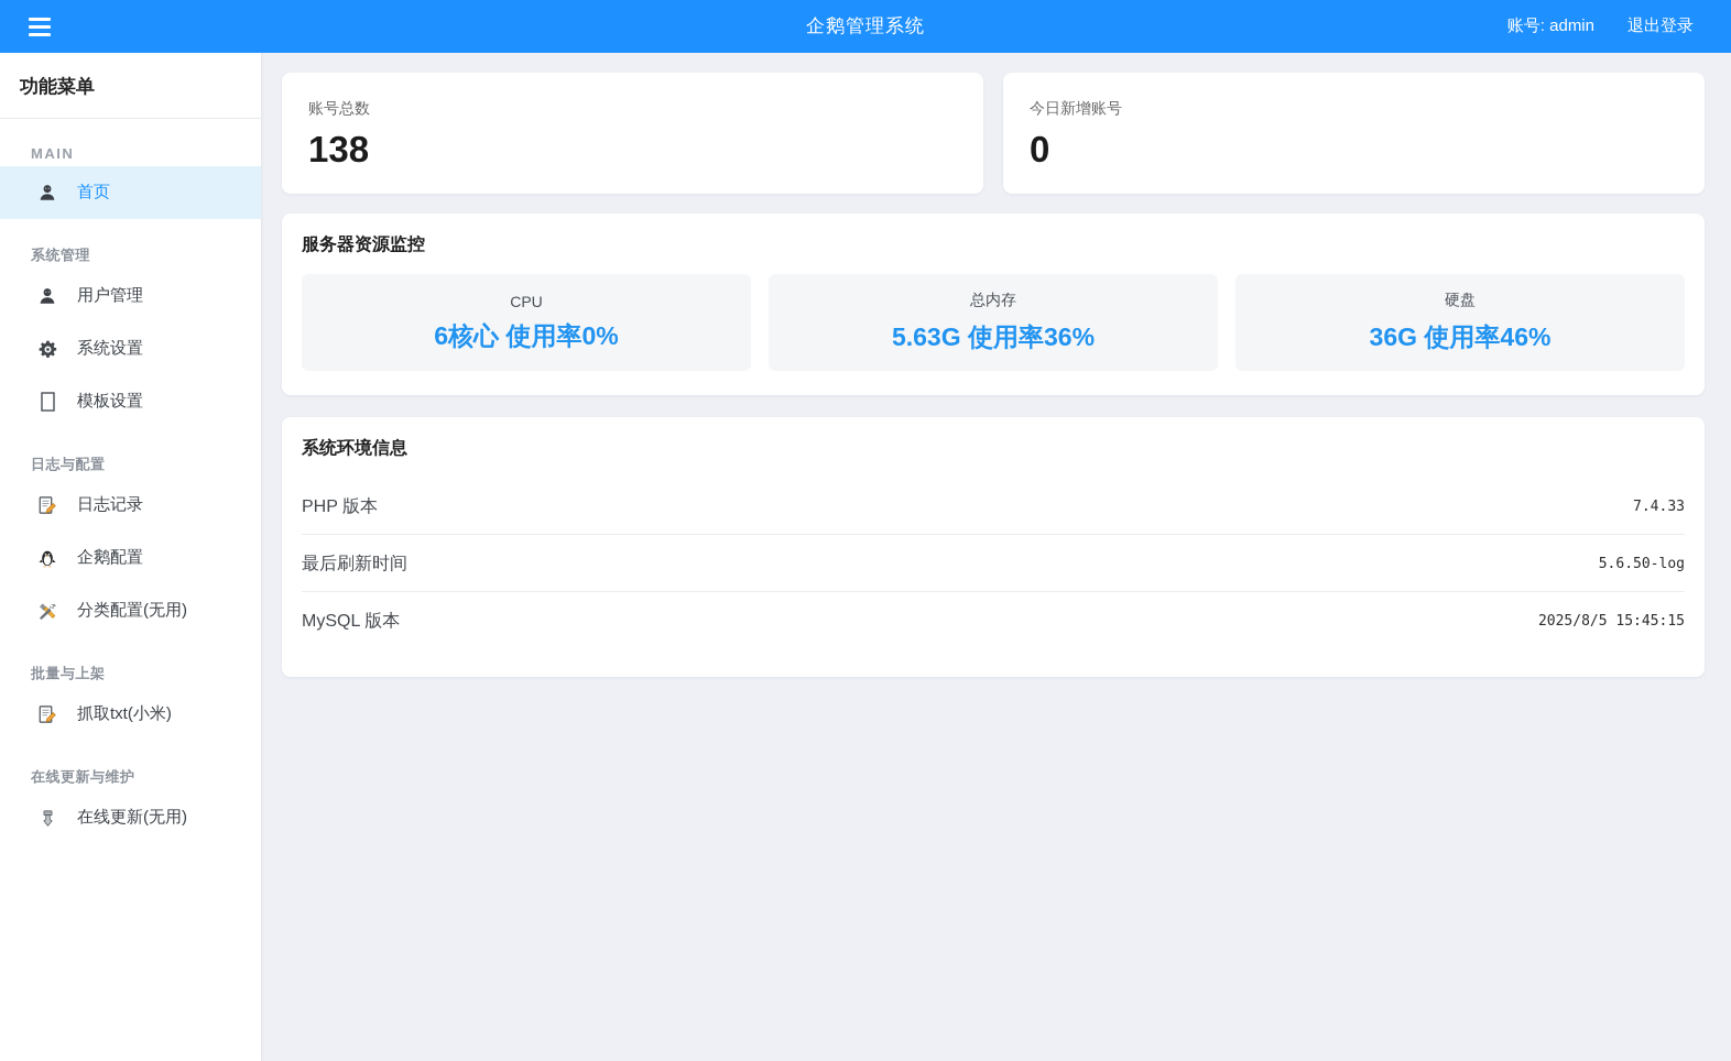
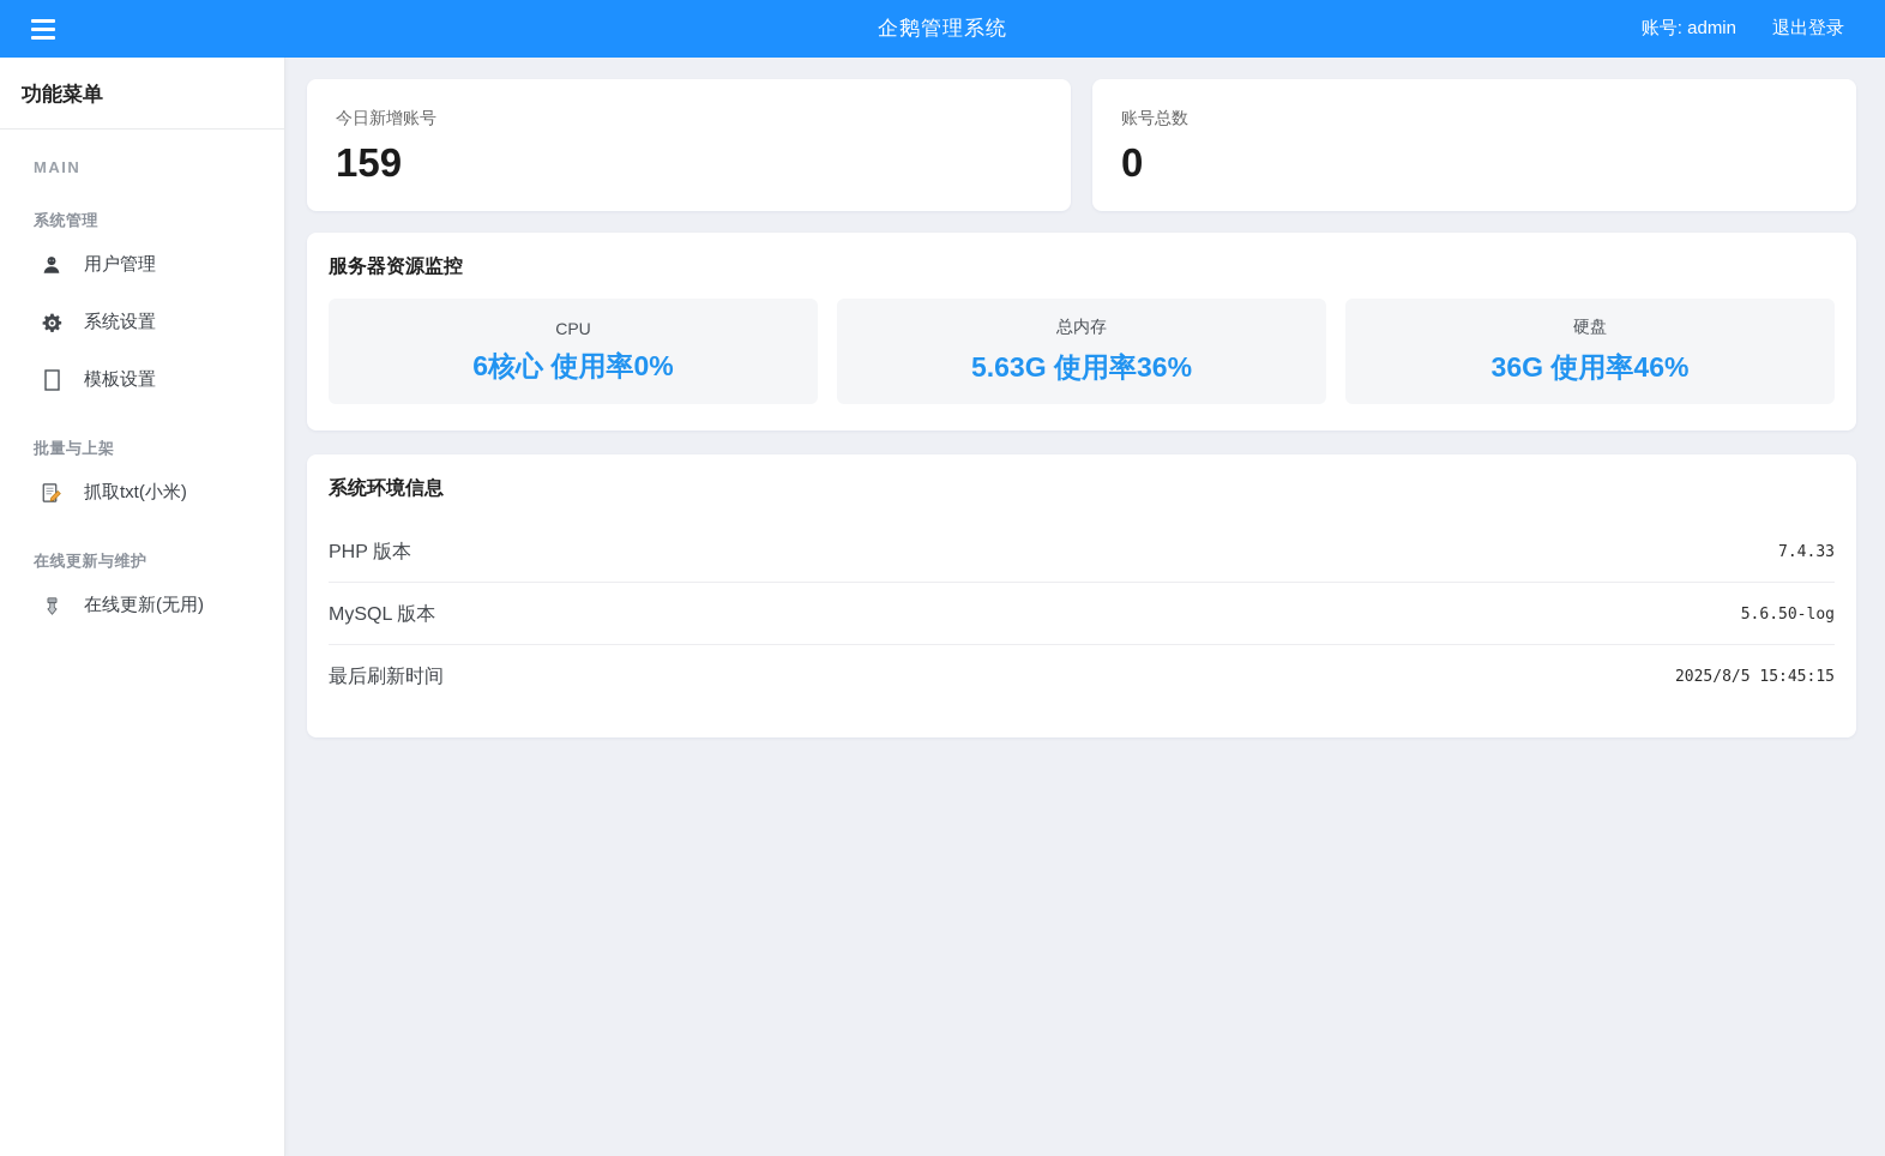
  企鹅管理系统
  账号: admin
  退出登录
  功能菜单
  MAIN
- 首页
  系统管理
  用户管理
  系统设置
  模板设置
- 日志与配置
- 日志记录
- 企鹅配置
- 分类配置(无用)
  批量与上架
  抓取txt(小米)
  在线更新与维护
  在线更新(无用)
- 账号总数
+ 今日新增账号
- 138
+ 159
- 今日新增账号
+ 账号总数
  0
  服务器资源监控
  CPU
  6核心 使用率0%
  总内存
  5.63G 使用率36%
  硬盘
  36G 使用率46%
  系统环境信息
  PHP 版本
  7.4.33
- 最后刷新时间
+ MySQL 版本
  5.6.50-log
- MySQL 版本
+ 最后刷新时间
  2025/8/5 15:45:15
